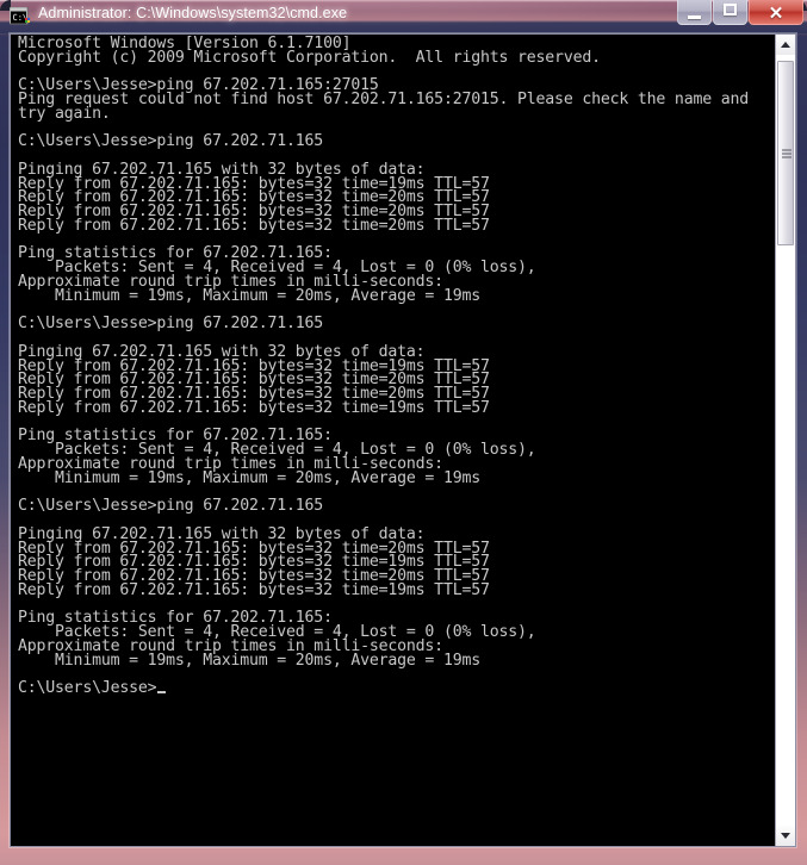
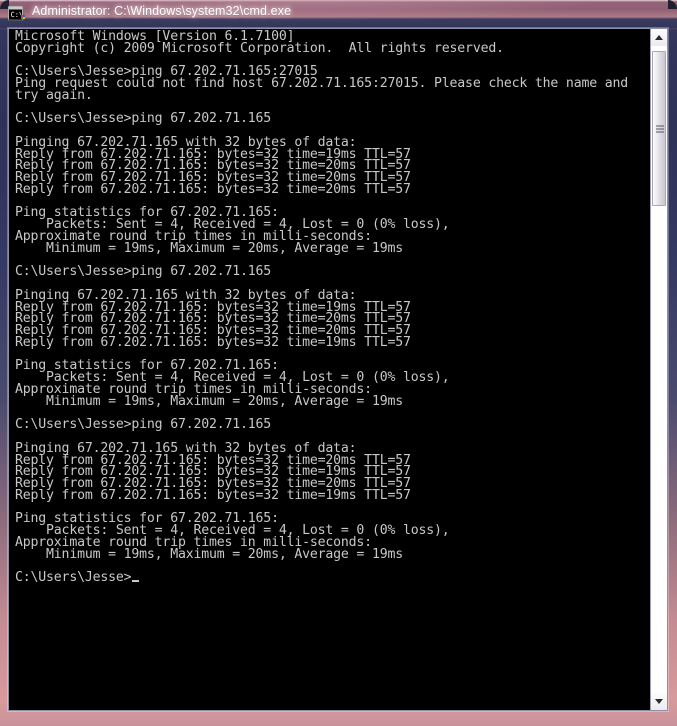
  Administrator: C:\Windows\system32\cmd.exe
- ✕
  Microsoft Windows [Version 6.1.7100]
  Copyright (c) 2009 Microsoft Corporation. All rights reserved.
  C:\Users\Jesse>ping 67.202.71.165:27015
  Ping request could not find host 67.202.71.165:27015. Please check the name and
  try again.
  C:\Users\Jesse>ping 67.202.71.165
  Pinging 67.202.71.165 with 32 bytes of data:
  Reply from 67.202.71.165: bytes=32 time=19ms TTL=57
  Reply from 67.202.71.165: bytes=32 time=20ms TTL=57
  Reply from 67.202.71.165: bytes=32 time=20ms TTL=57
  Reply from 67.202.71.165: bytes=32 time=20ms TTL=57
  Ping statistics for 67.202.71.165:
  Packets: Sent = 4, Received = 4, Lost = 0 (0% loss),
  Approximate round trip times in milli-seconds:
  Minimum = 19ms, Maximum = 20ms, Average = 19ms
  C:\Users\Jesse>ping 67.202.71.165
  Pinging 67.202.71.165 with 32 bytes of data:
  Reply from 67.202.71.165: bytes=32 time=19ms TTL=57
  Reply from 67.202.71.165: bytes=32 time=20ms TTL=57
  Reply from 67.202.71.165: bytes=32 time=20ms TTL=57
  Reply from 67.202.71.165: bytes=32 time=19ms TTL=57
  Ping statistics for 67.202.71.165:
  Packets: Sent = 4, Received = 4, Lost = 0 (0% loss),
  Approximate round trip times in milli-seconds:
  Minimum = 19ms, Maximum = 20ms, Average = 19ms
  C:\Users\Jesse>ping 67.202.71.165
  Pinging 67.202.71.165 with 32 bytes of data:
  Reply from 67.202.71.165: bytes=32 time=20ms TTL=57
  Reply from 67.202.71.165: bytes=32 time=19ms TTL=57
  Reply from 67.202.71.165: bytes=32 time=20ms TTL=57
  Reply from 67.202.71.165: bytes=32 time=19ms TTL=57
  Ping statistics for 67.202.71.165:
  Packets: Sent = 4, Received = 4, Lost = 0 (0% loss),
  Approximate round trip times in milli-seconds:
  Minimum = 19ms, Maximum = 20ms, Average = 19ms
  C:\Users\Jesse>
